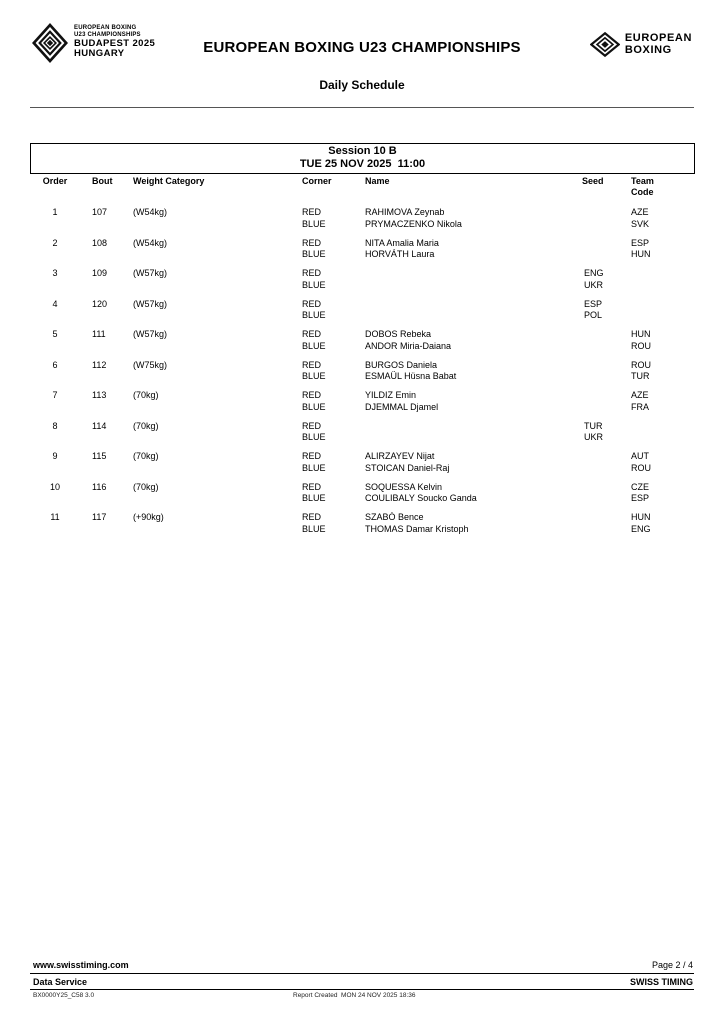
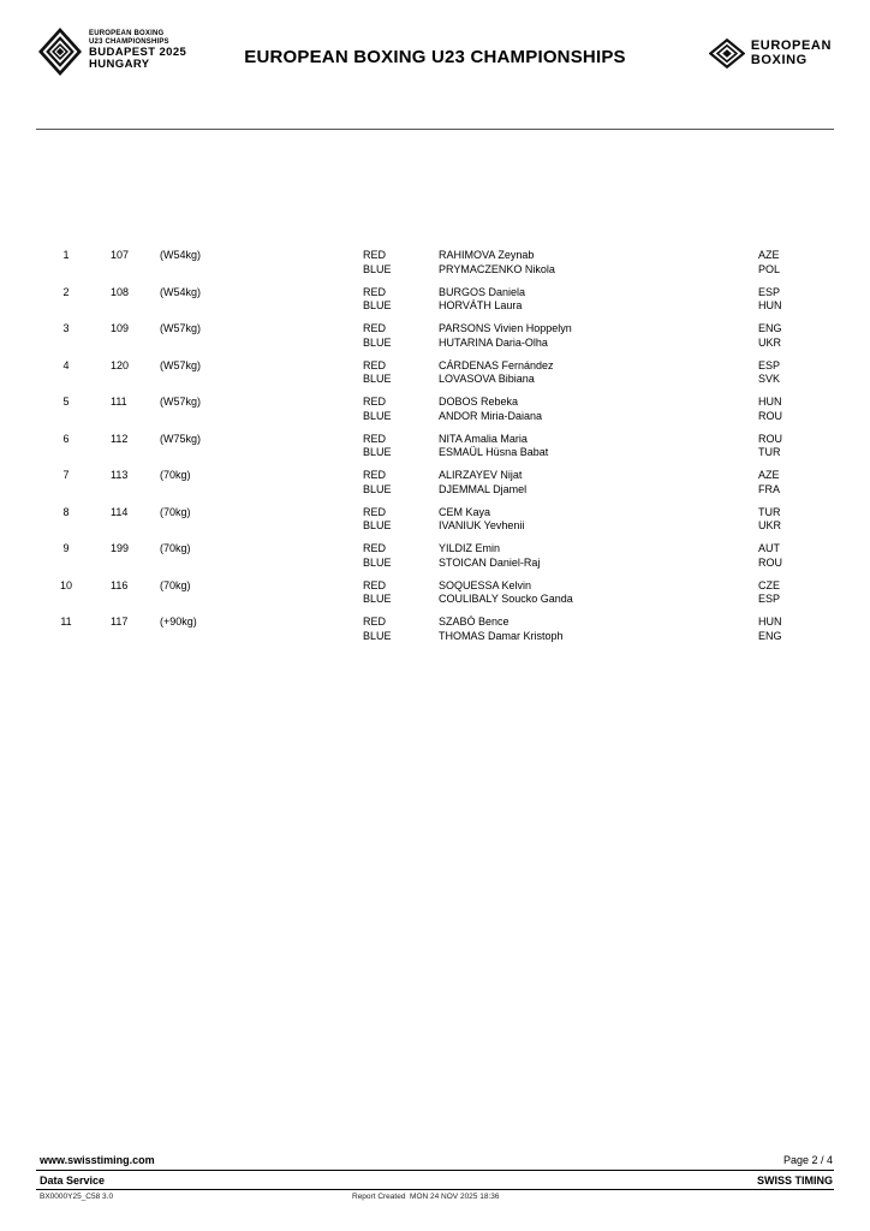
  BUDAPEST 2025
  HUNGARY
  EUROPEAN BOXING U23 CHAMPIONSHIPS
- Daily Schedule
  EUROPEAN
  BOXING
- Session 10 B
- TUE 25 NOV 2025 11:00
- Order
- Bout
- Weight Category
- Corner
- Name
- Seed
- Team
- Code
  1
  107
  (W54kg)
  RED
  BLUE
  RAHIMOVA Zeynab
  PRYMACZENKO Nikola
  AZE
- SVK
+ POL
  2
  108
  (W54kg)
  RED
  BLUE
- NITA Amalia Maria
+ BURGOS Daniela
  HORVÁTH Laura
  ESP
  HUN
  3
  109
  (W57kg)
  RED
  BLUE
+ PARSONS Vivien Hoppelyn
+ HUTARINA Daria-Olha
  ENG
  UKR
  4
  120
  (W57kg)
  RED
  BLUE
+ CÁRDENAS Fernández
+ LOVASOVA Bibiana
  ESP
- POL
+ SVK
  5
  111
  (W57kg)
  RED
  BLUE
  DOBOS Rebeka
  ANDOR Miria-Daiana
  HUN
  ROU
  6
  112
  (W75kg)
  RED
  BLUE
- BURGOS Daniela
+ NITA Amalia Maria
  ESMAÜL Hüsna Babat
  ROU
  TUR
  7
  113
  (70kg)
  RED
  BLUE
- YILDIZ Emin
+ ALIRZAYEV Nijat
  DJEMMAL Djamel
  AZE
  FRA
  8
  114
  (70kg)
  RED
  BLUE
+ CEM Kaya
+ IVANIUK Yevhenii
  TUR
  UKR
  9
- 115
+ 199
  (70kg)
  RED
  BLUE
- ALIRZAYEV Nijat
+ YILDIZ Emin
  STOICAN Daniel-Raj
  AUT
  ROU
  10
  116
  (70kg)
  RED
  BLUE
  SOQUESSA Kelvin
  COULIBALY Soucko Ganda
  CZE
  ESP
  11
  117
  (+90kg)
  RED
  BLUE
  SZABÓ Bence
  THOMAS Damar Kristoph
  HUN
  ENG
  www.swisstiming.com
  Page 2 / 4
  Data Service
  SWISS TIMING
